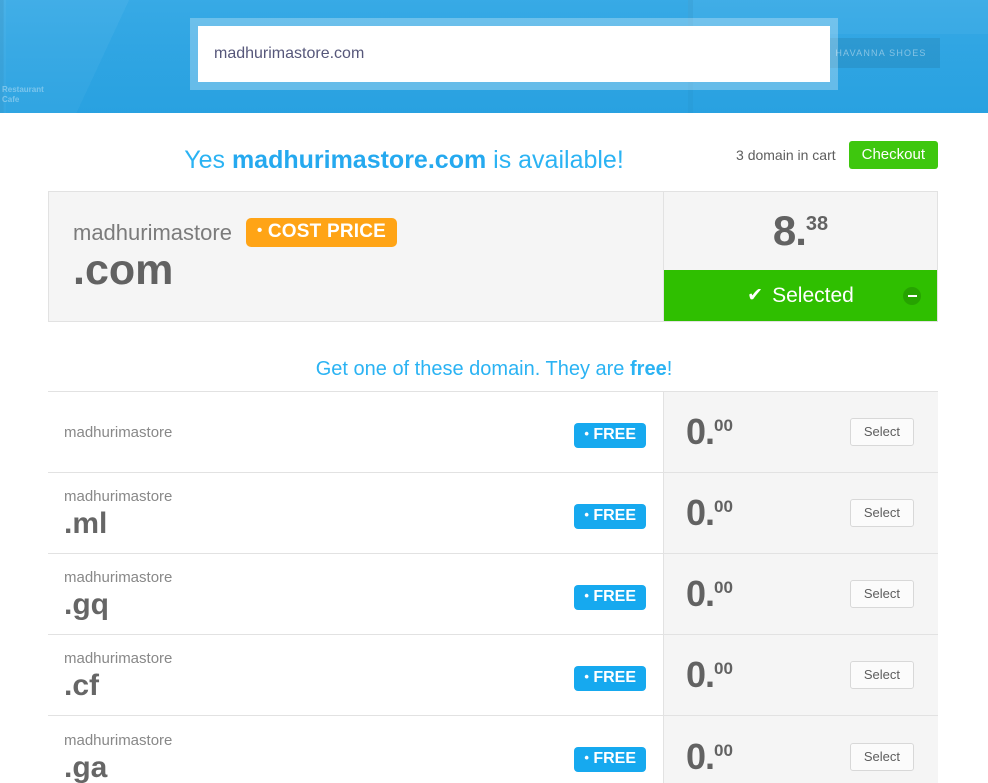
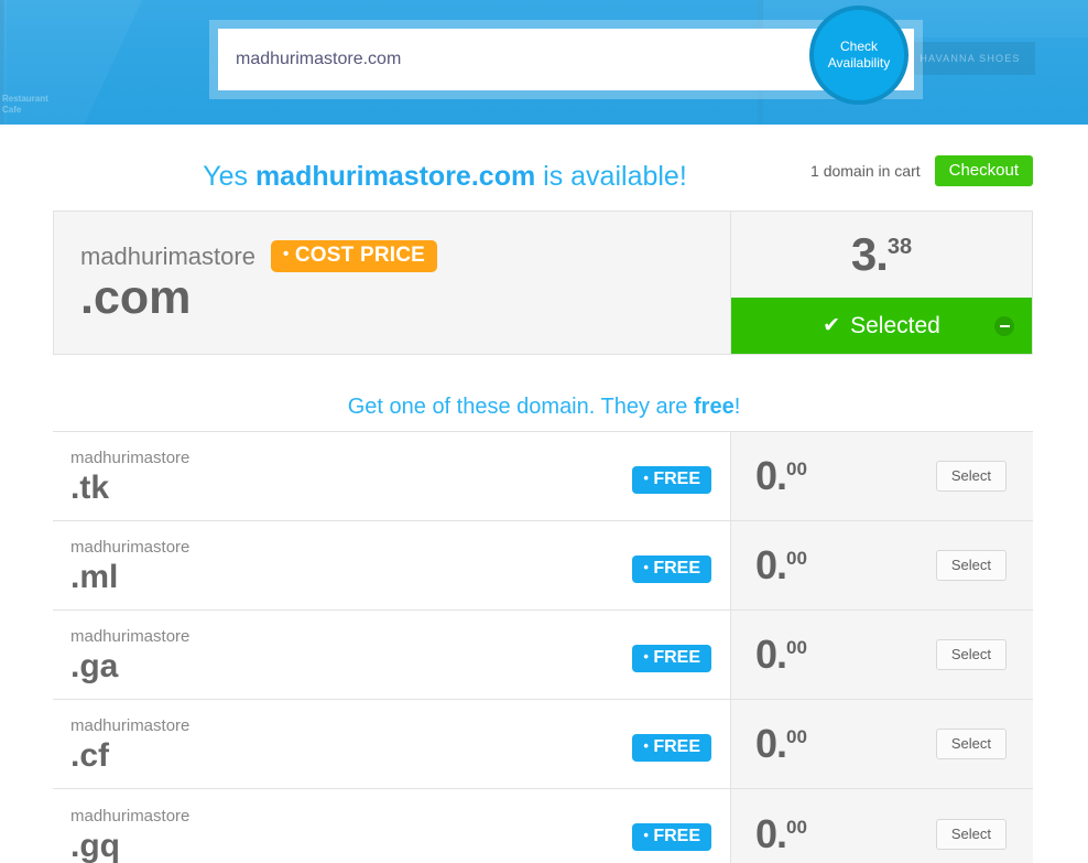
  HAVANNA SHOES
  Restaurant
  Cafe
  madhurimastore.com
+ Check
+ Availability
  Yes madhurimastore.com is available!
- 3 domain in cart
+ 1 domain in cart
  Checkout
  madhurimastore
  • COST PRICE
  .com
- 8.38
+ 3.38
  ✔
  Selected
  Get one of these domain. They are free!
  madhurimastore
+ .tk
  • FREE
  0.00
  Select
  madhurimastore
  .ml
  • FREE
  0.00
  Select
  madhurimastore
- .gq
+ .ga
  • FREE
  0.00
  Select
  madhurimastore
  .cf
  • FREE
  0.00
  Select
  madhurimastore
- .ga
+ .gq
  • FREE
  0.00
  Select
